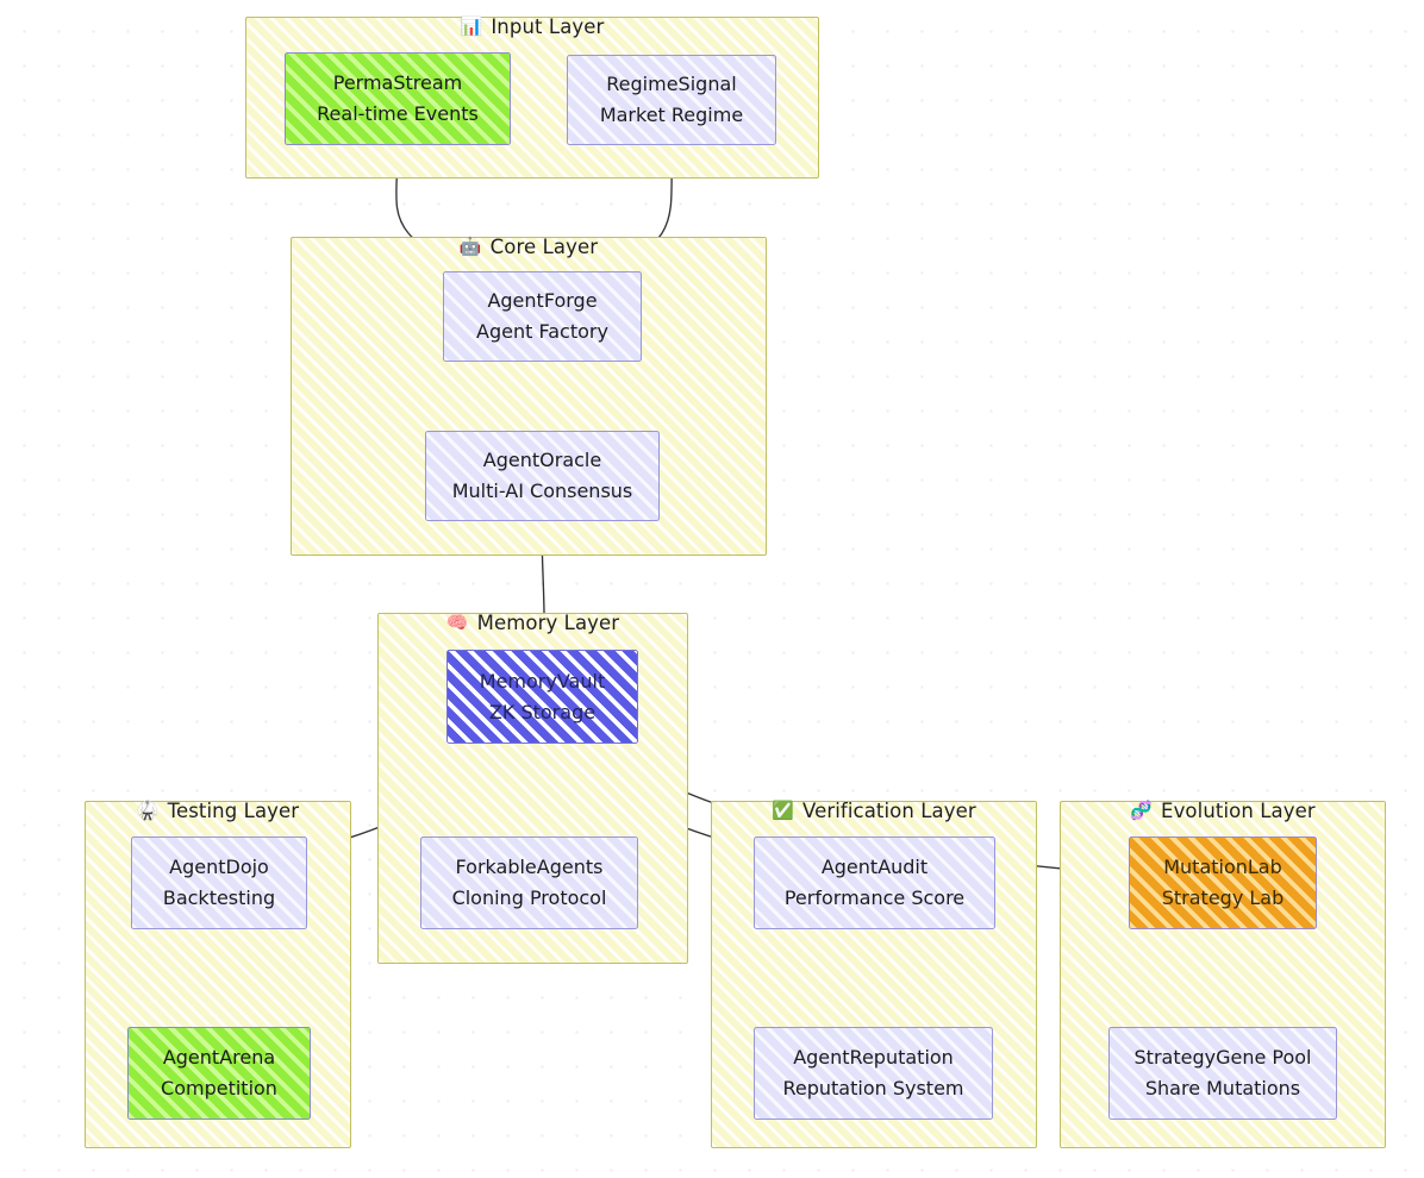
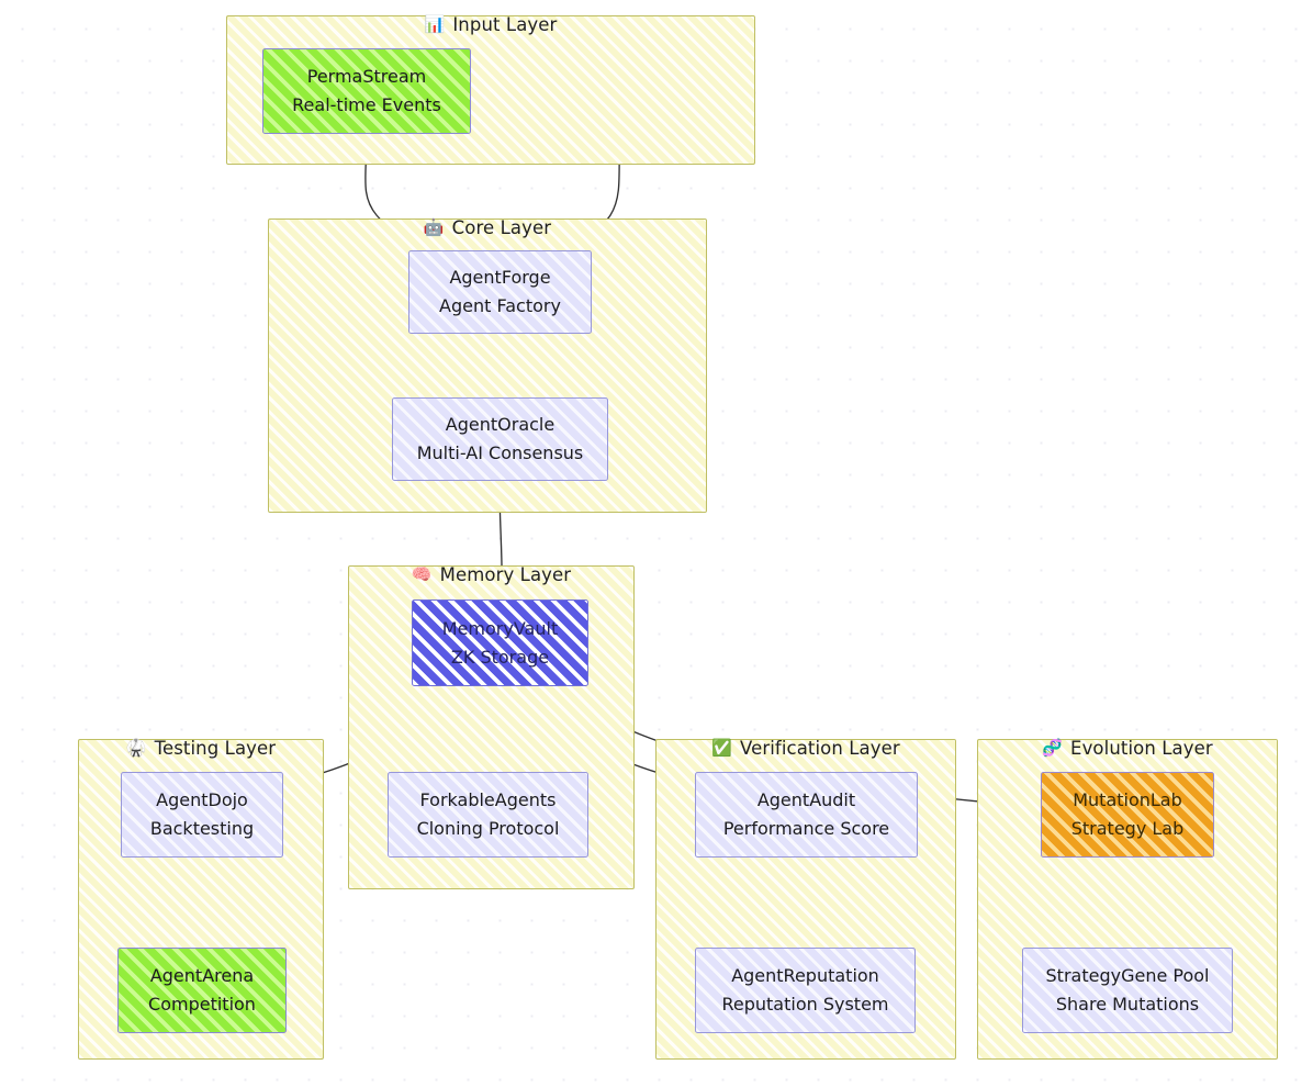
  📊
  Input Layer
  PermaStream
  Real-time Events
- RegimeSignal
- Market Regime
  🤖
  Core Layer
  AgentForge
  Agent Factory
  AgentOracle
  Multi-AI Consensus
  🧠
  Memory Layer
  MemoryVault
  ZK Storage
  ForkableAgents
  Cloning Protocol
  🥋
  Testing Layer
  AgentDojo
  Backtesting
  AgentArena
  Competition
  ✅
  Verification Layer
  AgentAudit
  Performance Score
  AgentReputation
  Reputation System
  🧬
  Evolution Layer
  MutationLab
  Strategy Lab
  StrategyGene Pool
  Share Mutations
